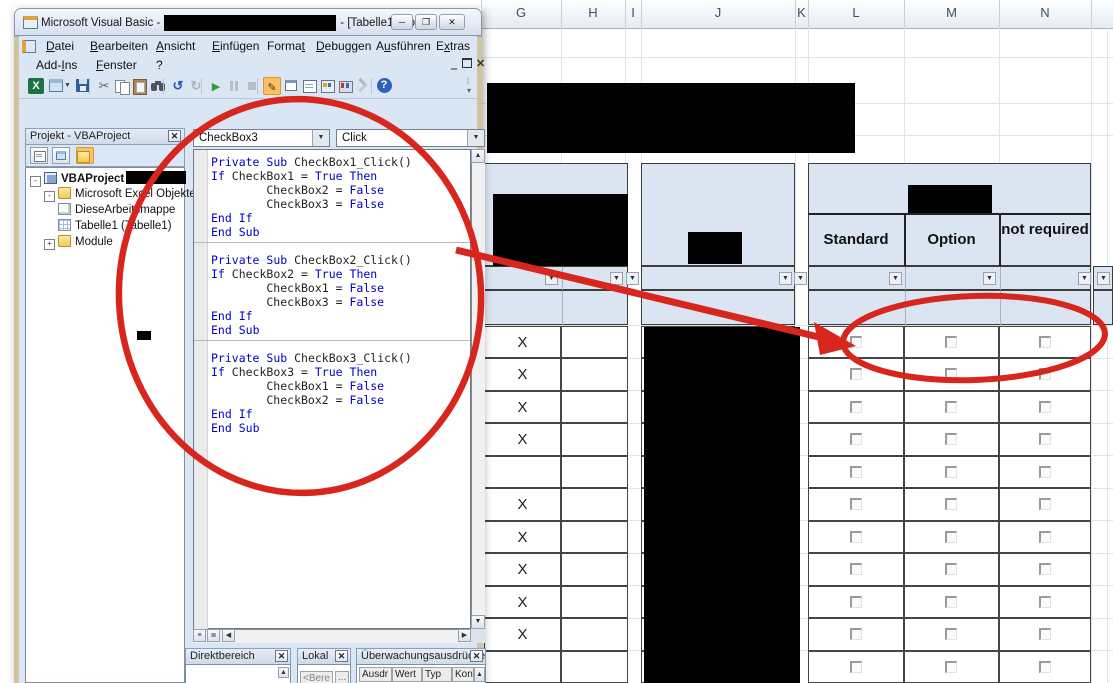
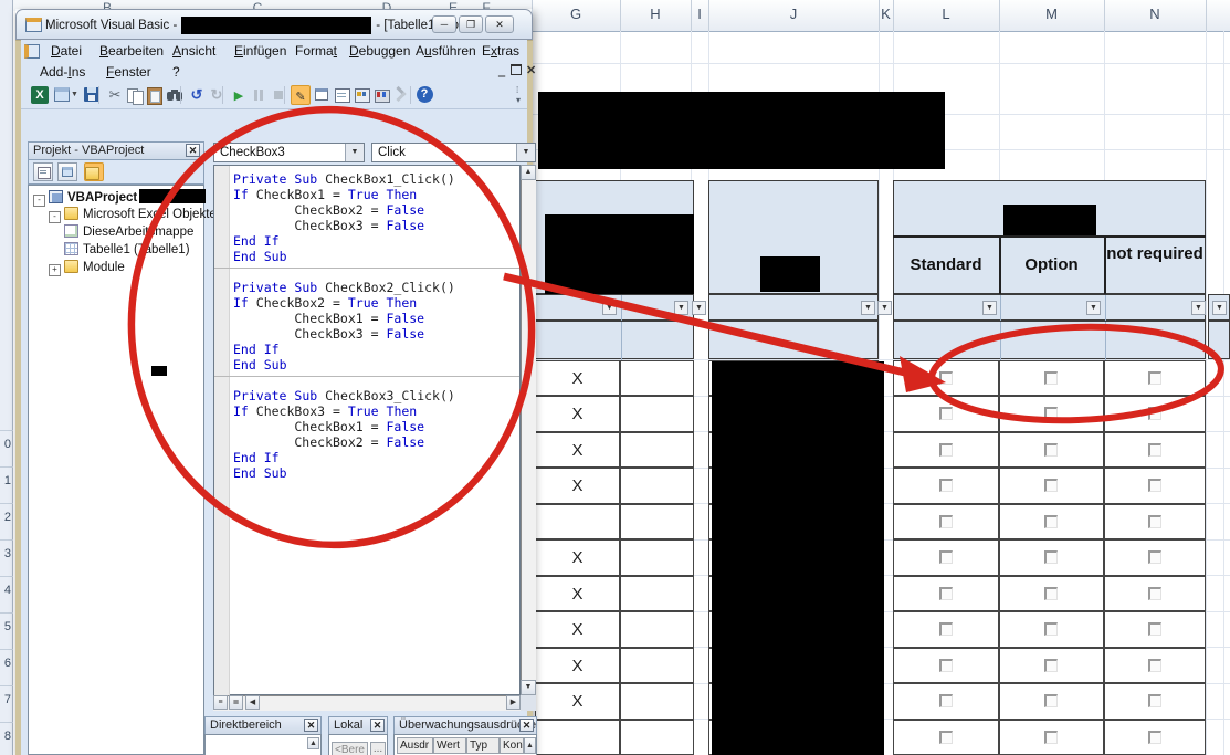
+ B
+ C
+ D
+ E
+ F
+ 0
+ 1
+ 2
+ 3
+ 4
+ 5
+ 6
+ 7
+ 8
  G
  H
  I
  J
  K
  L
  M
  N
  Standard
  Option
  not required
  X
  X
  X
  X
  X
  X
  X
  X
  X
  Microsoft Visual Basic - - [Tabelle
  ─
  ❐
  ✕
  Datei
  Bearbeiten
  Ansicht
  Einfügen
  Format
  Debuggen
  Ausführen
  Extras
  Add-Ins
  Fenster
  ?
  ‗
  ✕
  X
  ✂
  ↺
  ↻
  ▶
  ✎
  ?
  ⁞
  ▾
  Projekt - VBAProject
  ✕
  - VBAProject
  - Microsoft Exl Objekt
  DieseArbeimappe
  Tabelle1 (abelle1)
  + Module
  CheckBox3
  Click
  Private Sub CheckBox1_Click()
  If CheckBox1 = True Then
  CheckBox2 = False
  CheckBox3 = False
  End If
  End Sub
  Private Sub CheckBox2_Click()
  If CheckBox2 = True Then
  CheckBox1 = False
  CheckBox3 = False
  End If
  End Sub
  Private Sub CheckBox3_Click()
  If CheckBox3 = True Then
  CheckBox1 = False
  CheckBox2 = False
  End If
  End Sub
  Direktbereich
  ✕
  Lokal
  ✕
  <Bere
  ...
  Überwachungsausdrü
  ✕
  Ausdr
  Wert
  Typ
